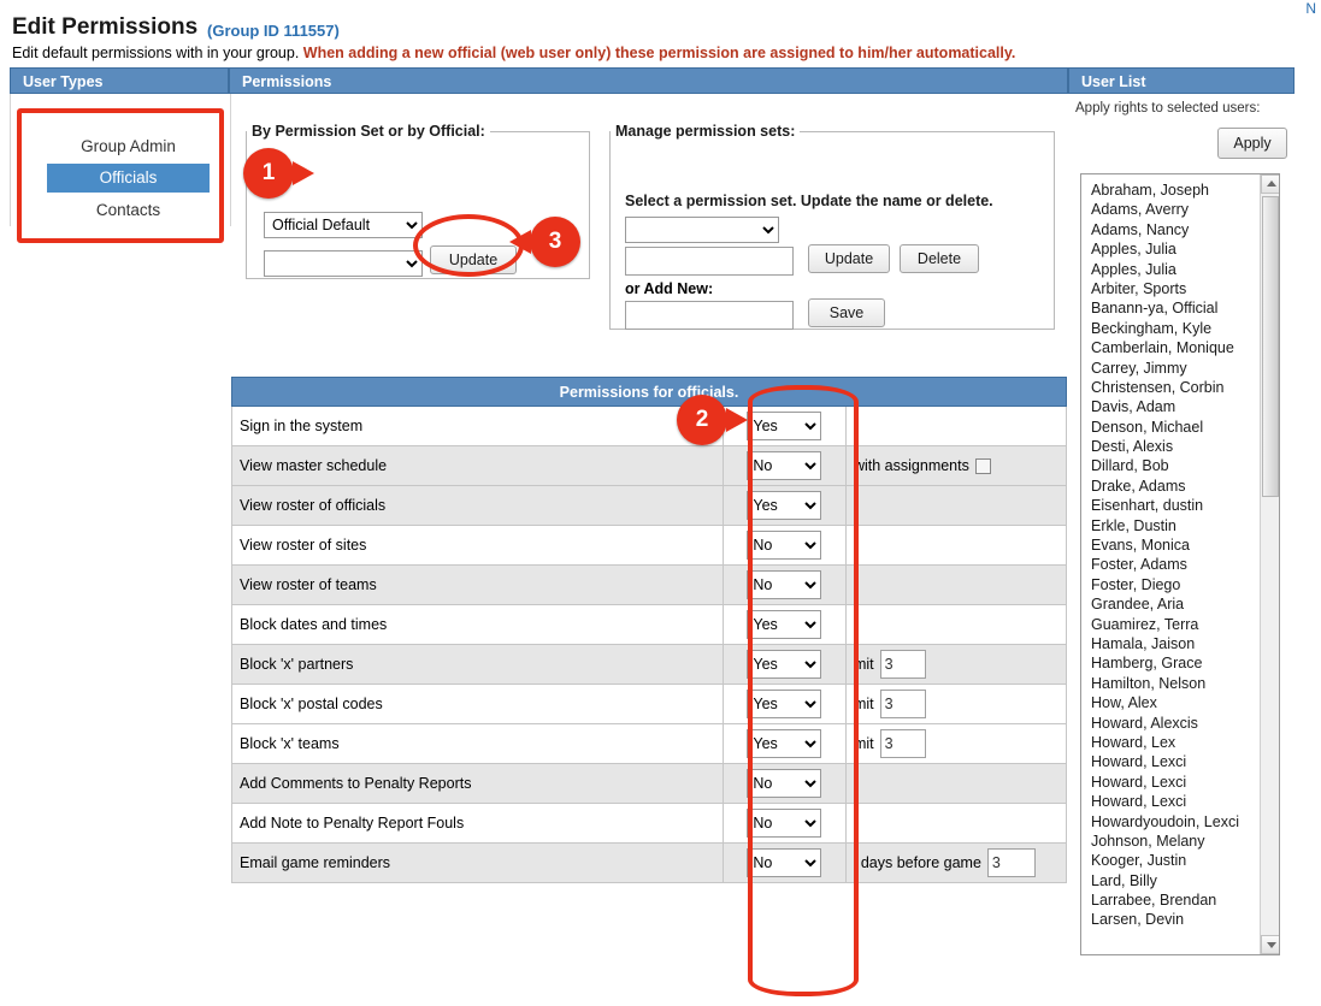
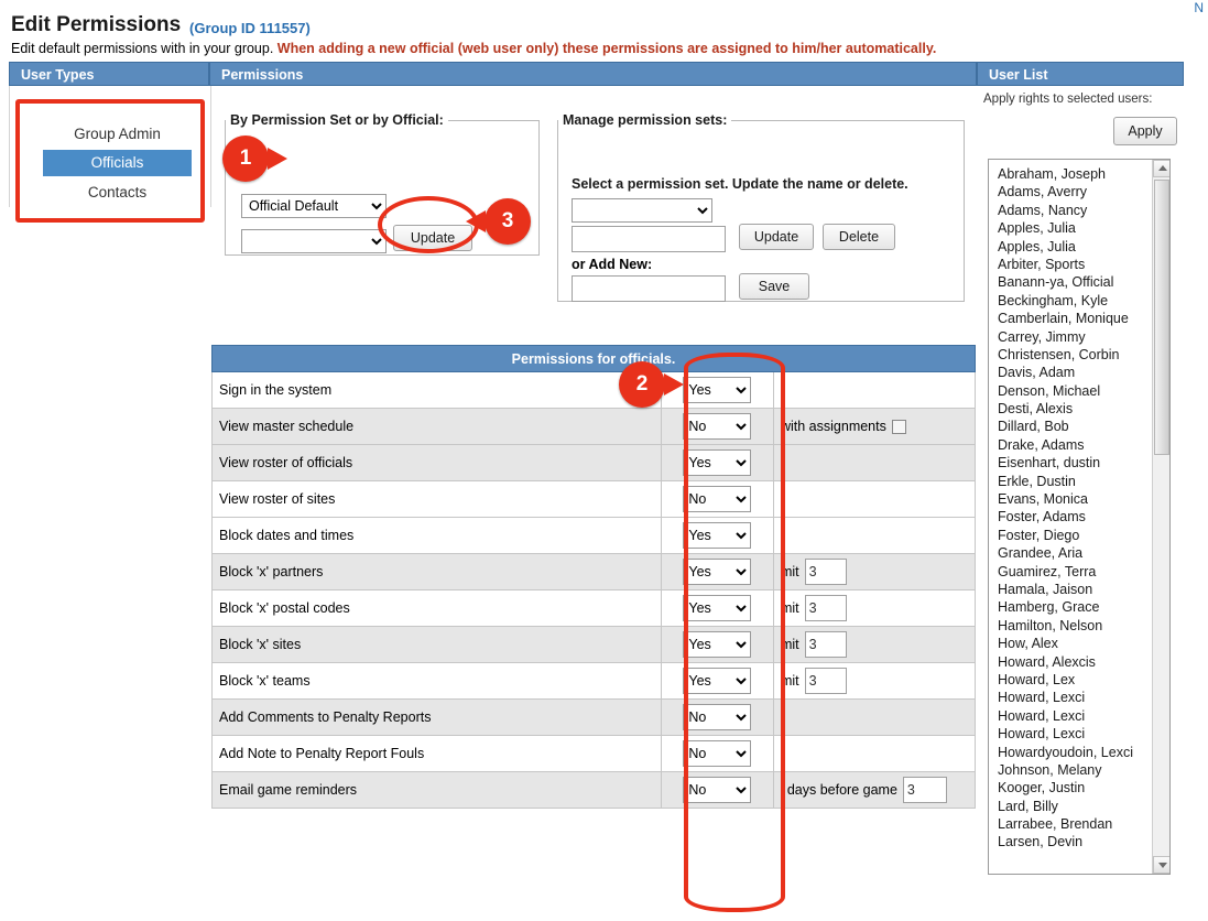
  N
  Edit Permissions
  (Group ID 111557)
- Edit default permissions with in your group. When adding a new official (web user only) these permission are assigned to him/her automatically.
+ Edit default permissions with in your group. When adding a new official (web user only) these permissions are assigned to him/her automatically.
  User Types
  Permissions
  User List
  Group Admin
  Officials
  Contacts
  By Permission Set or by Official:
  Official Default
  Update
  Manage permission sets:
  Select a permission set. Update the name or delete.
  Update
  Delete
  or Add New:
  Save
  Permissions for officials.
  Sign in the system	Yes
  View master schedule	No	with assignments
  View roster of officials	Yes
  View roster of sites	No
- View roster of teams	No
  Block dates and times	Yes
  Block 'x' partners	Yes	mit 3
  Block 'x' postal codes	Yes	mit 3
+ Block 'x' sites	Yes	mit 3
  Block 'x' teams	Yes	mit 3
  Add Comments to Penalty Reports	No
  Add Note to Penalty Report Fouls	No
  Email game reminders	No	' days before game 3
  1
  2
  3
  Apply rights to selected users:
  Apply
  Abraham, Joseph
  Adams, Averry
  Adams, Nancy
  Apples, Julia
  Apples, Julia
  Arbiter, Sports
  Banann-ya, Official
  Beckingham, Kyle
  Camberlain, Monique
  Carrey, Jimmy
  Christensen, Corbin
  Davis, Adam
  Denson, Michael
  Desti, Alexis
  Dillard, Bob
  Drake, Adams
  Eisenhart, dustin
  Erkle, Dustin
  Evans, Monica
  Foster, Adams
  Foster, Diego
  Grandee, Aria
  Guamirez, Terra
  Hamala, Jaison
  Hamberg, Grace
  Hamilton, Nelson
  How, Alex
  Howard, Alexcis
  Howard, Lex
  Howard, Lexci
  Howard, Lexci
  Howard, Lexci
  Howardyoudoin, Lexci
  Johnson, Melany
  Kooger, Justin
  Lard, Billy
  Larrabee, Brendan
  Larsen, Devin
